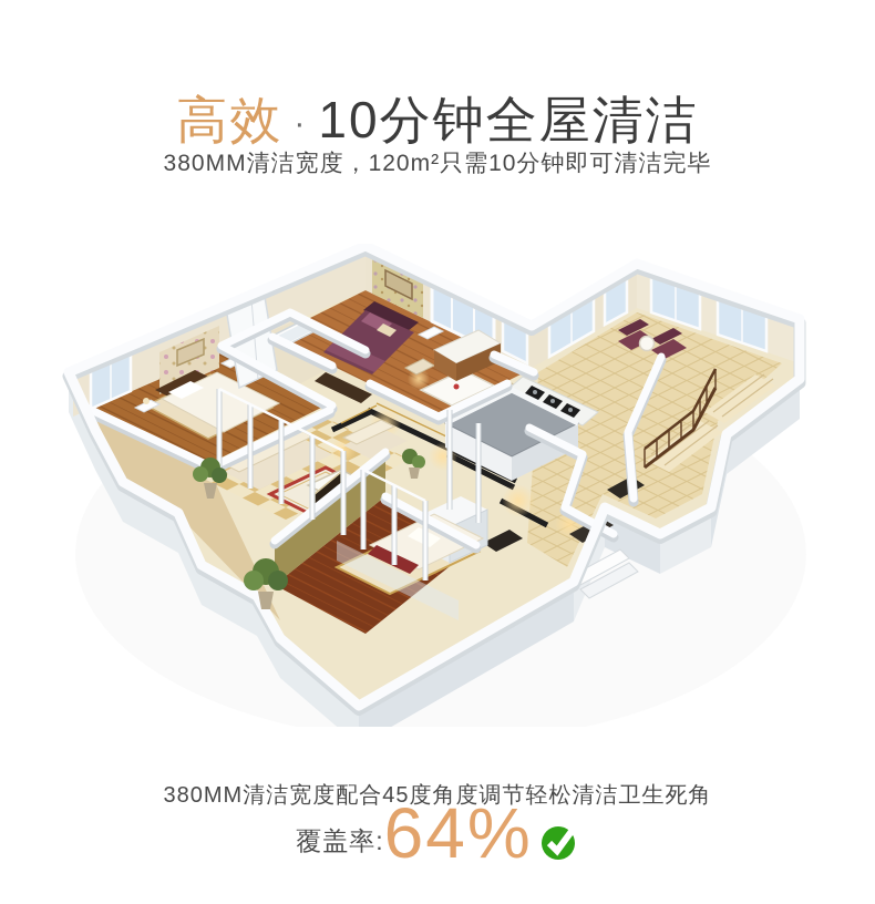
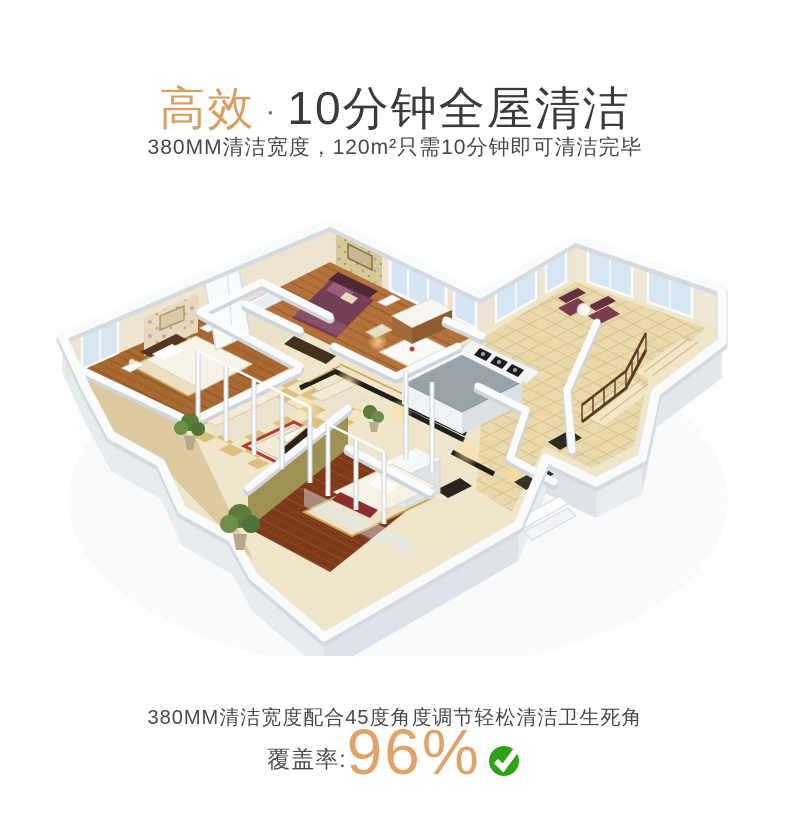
  高效 · 10分钟全屋清洁
  380MM清洁宽度，120m²只需10分钟即可清洁完毕
  380MM清洁宽度配合45度角度调节轻松清洁卫生死角
  覆盖率:
- 64%
+ 96%
